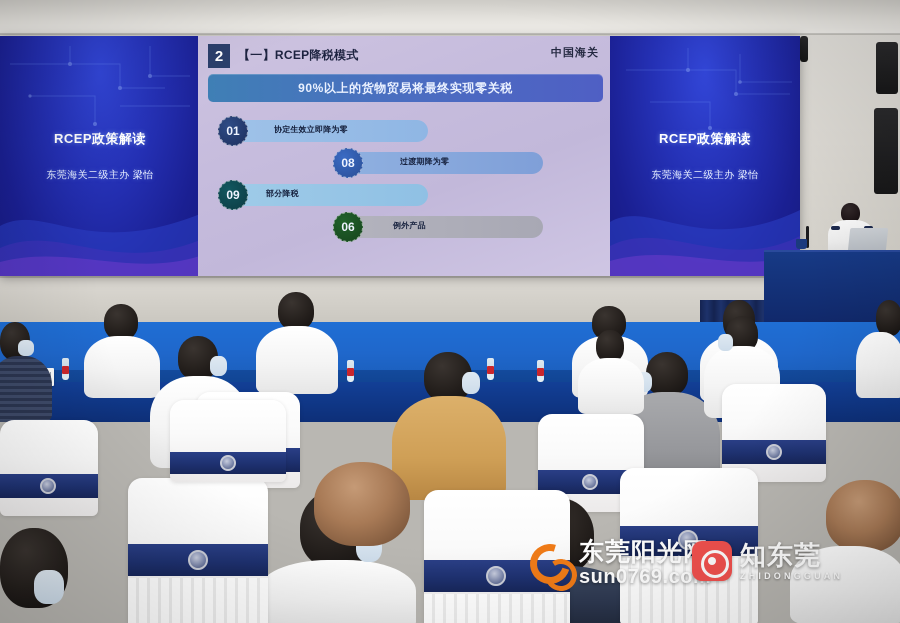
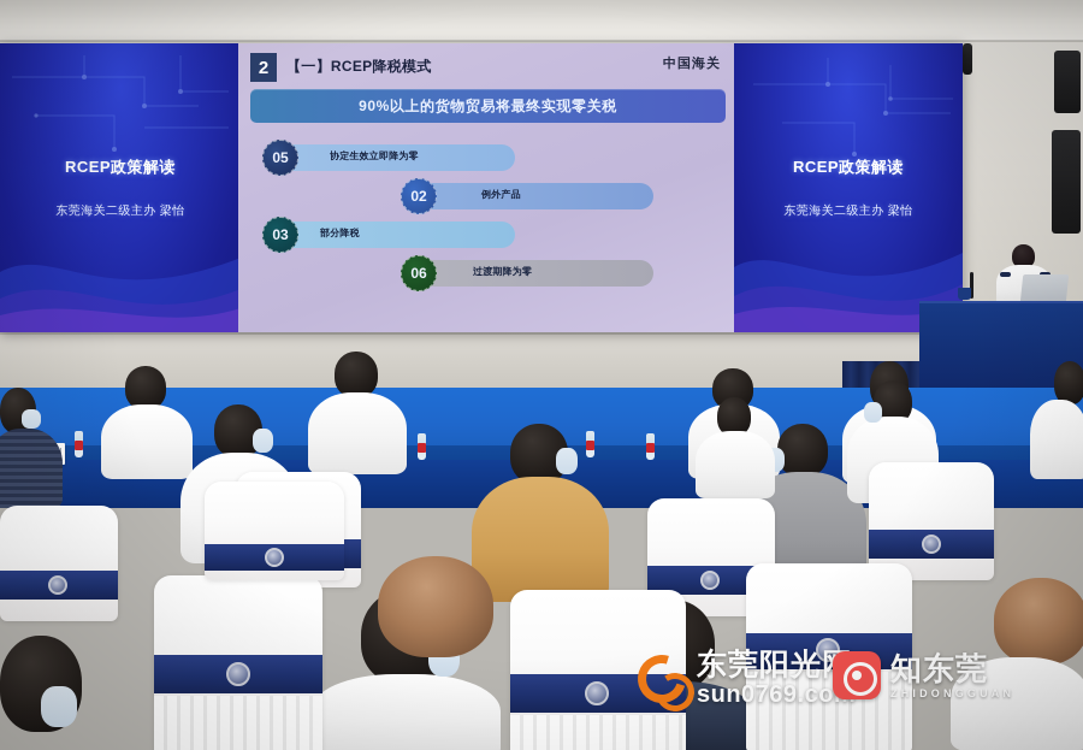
- 01
+ 05
  协定生效立即降为零
- 08
+ 02
- 过渡期降为零
+ 例外产品
- 09
+ 03
  部分降税
  06
- 例外产品
+ 过渡期降为零
